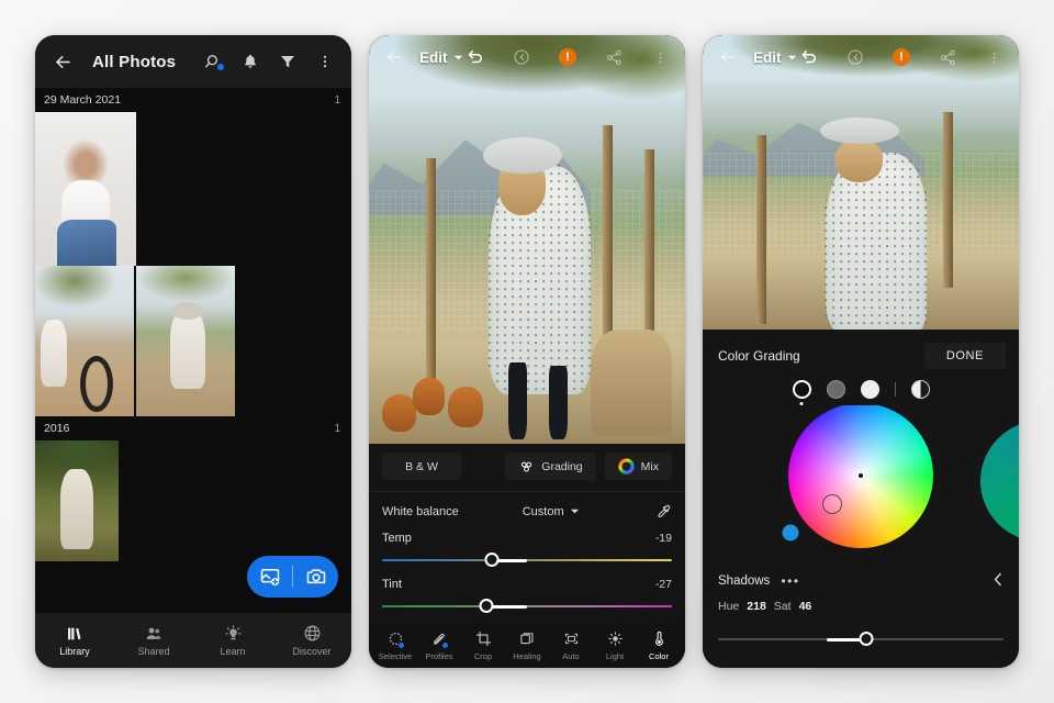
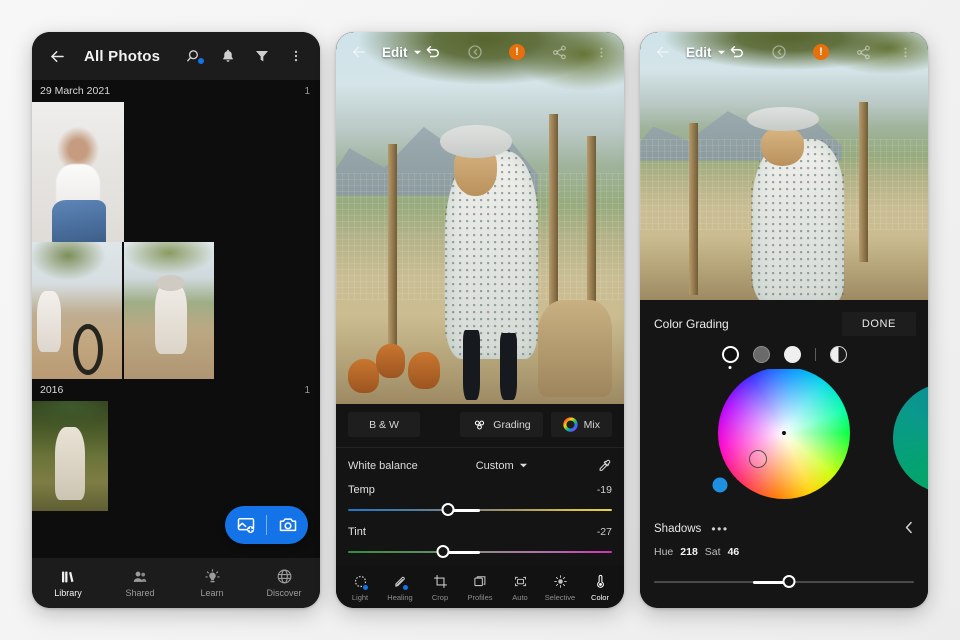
  All Photos
  29 March 2021
  1
  2016
  1
  Library
  Shared
  Learn
  Discover
  Edit
  !
  B & W
  Grading
  Mix
  White balance
  Custom
  Temp
  -19
  Tint
  -27
- Selective
+ Light
- Profiles
+ Healing
  Crop
- Healing
+ Profiles
  Auto
- Light
+ Selective
  Color
  Edit
  !
  Color Grading
  DONE
  Shadows
  •••
  Hue
  218
  Sat
  46
